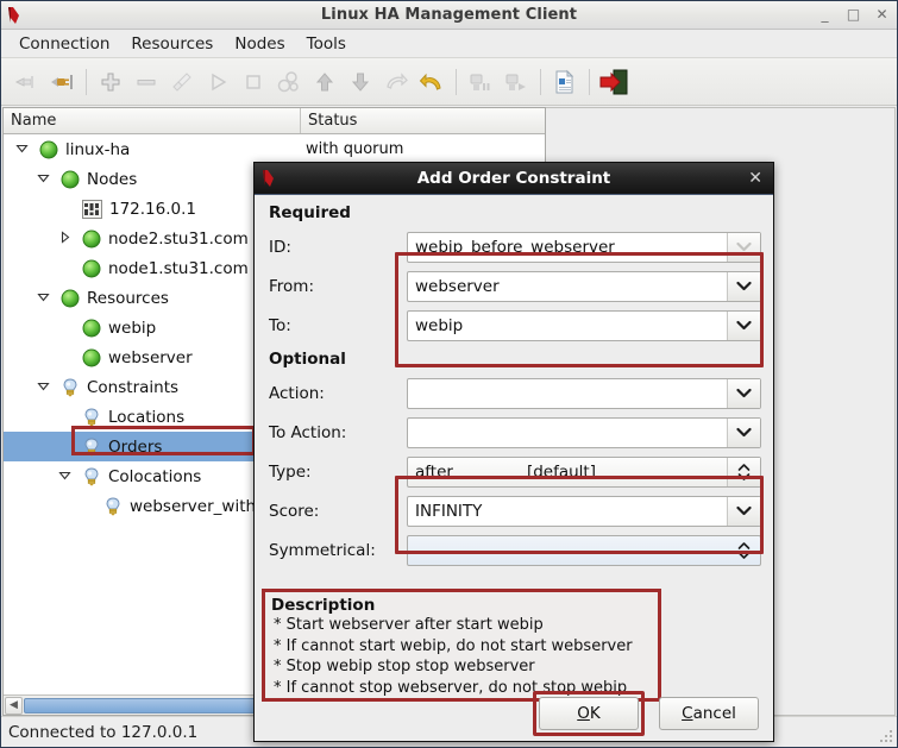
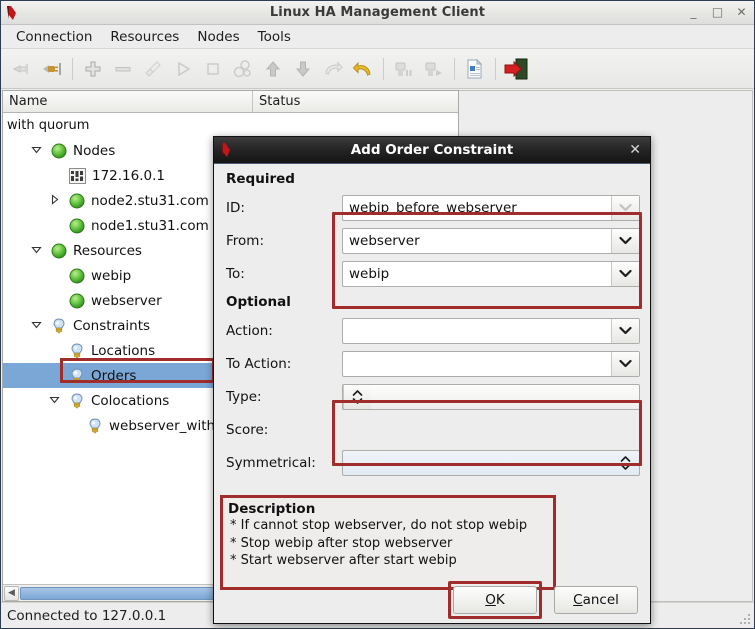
  Linux HA Management Client
  _
  □
  ✕
  Connection
  Resources
  Nodes
  Tools
  Name
  Status
- linux-ha
  with quorum
  Nodes
  172.16.0.1
  node2.stu31.com
  node1.stu31.com
  Resources
  webip
  webserver
  Constraints
  Locations
  Orders
  Colocations
  webserver_with
  ◀
  Connected to 127.0.0.1
  Add Order Constraint
  ✕
  Required
  ID:
  webip_before_webserver
  From:
  webserver
  To:
  webip
  Optional
  Action:
  To Action:
  Type:
- after
- [default]
  Score:
- INFINITY
  Symmetrical:
  Description
- * Start webserver after start webip
+ * If cannot stop webserver, do not stop webip
- * If cannot start webip, do not start webserver
- * Stop webip stop stop webserver
+ * Stop webip after stop webserver
- * If cannot stop webserver, do not stop webip
+ * Start webserver after start webip
  O
  K
  C
  ancel
